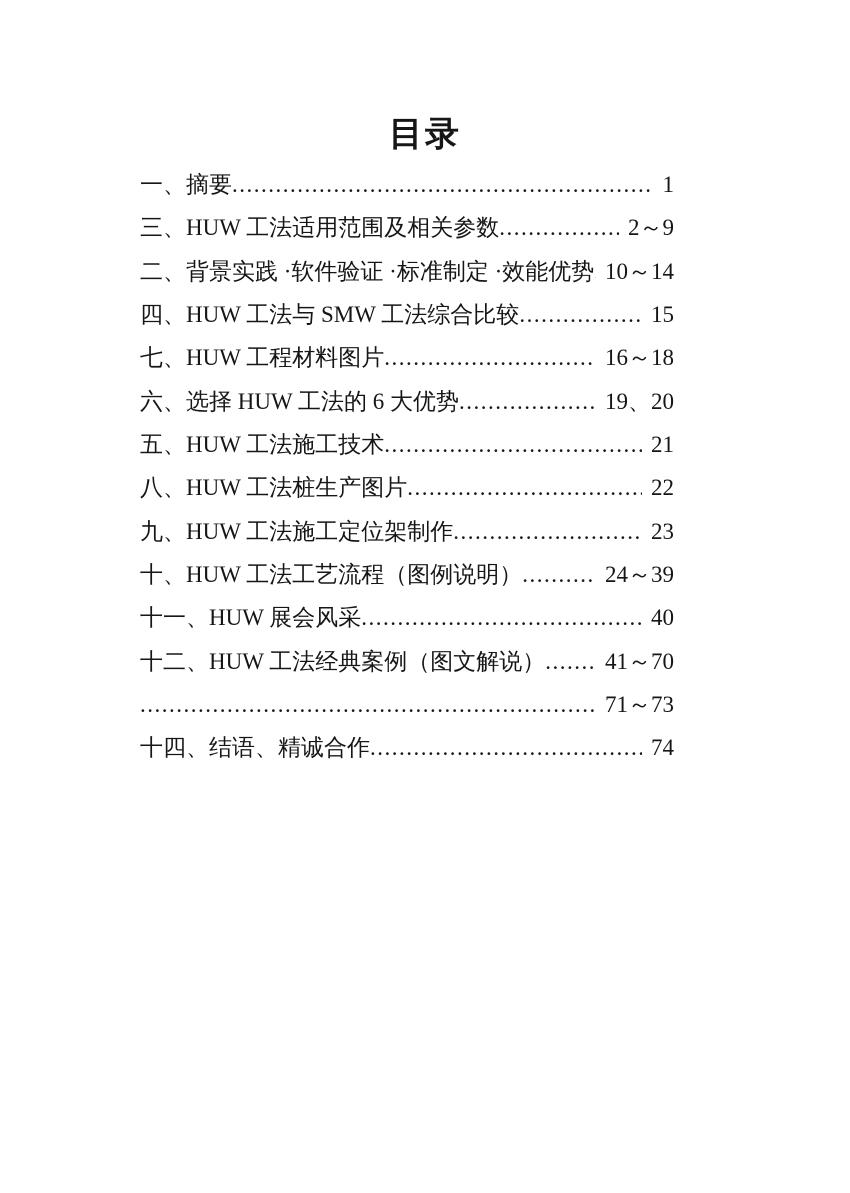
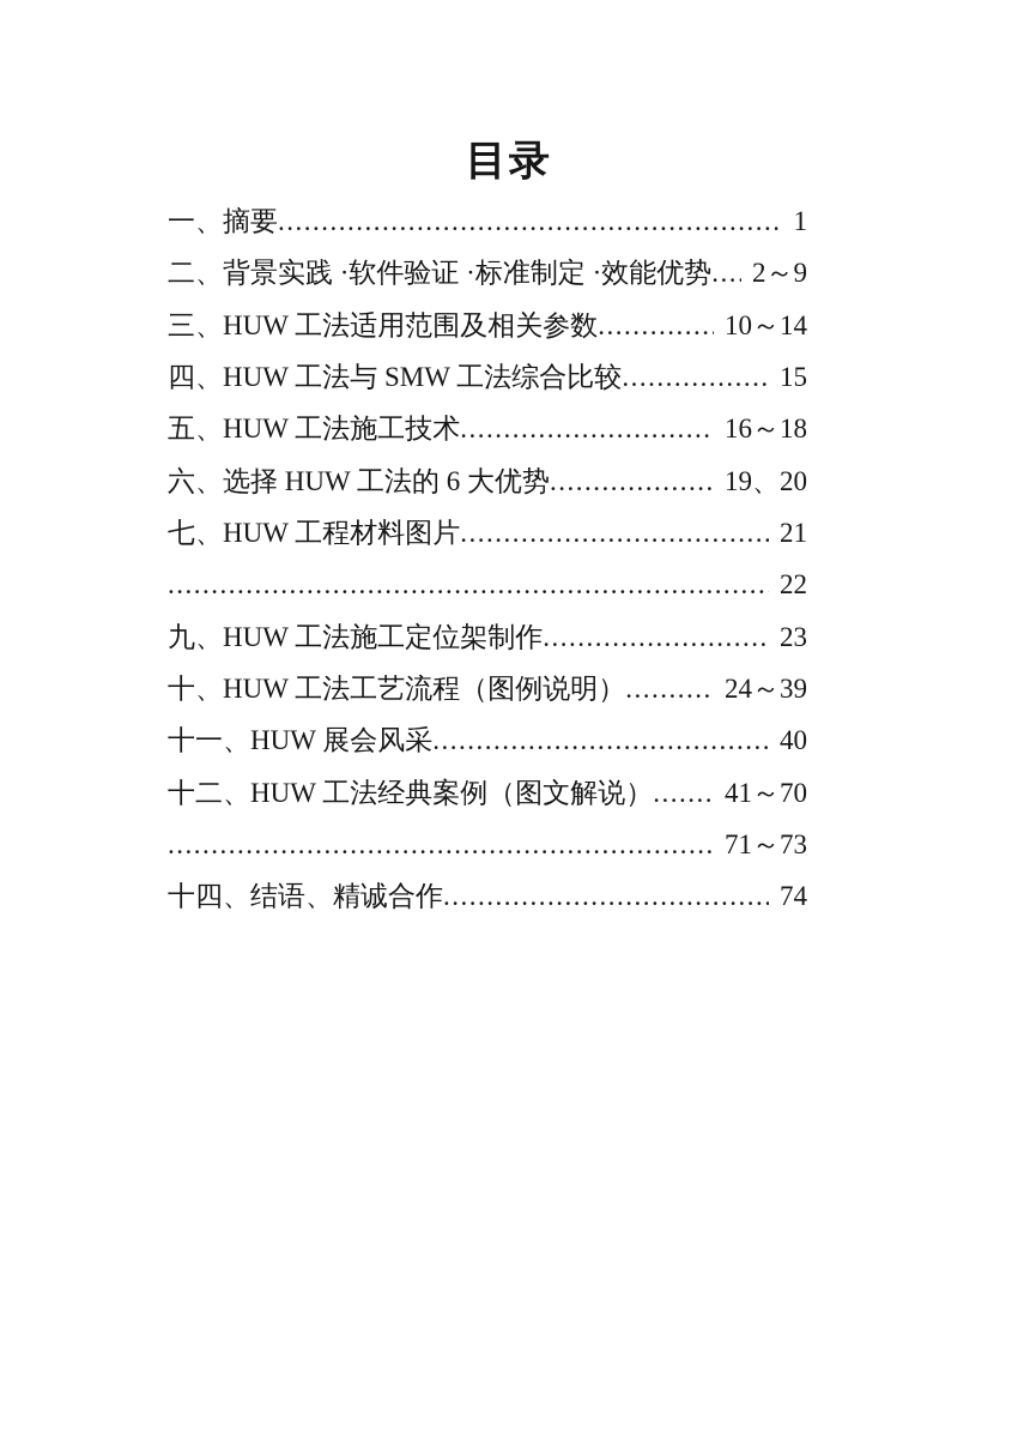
  目录
  一、摘要
  1
- 三、HUW 工法适用范围及相关参数
+ 二、背景实践 ·软件验证 ·标准制定 ·效能优势
  2～9
- 二、背景实践 ·软件验证 ·标准制定 ·效能优势
+ 三、HUW 工法适用范围及相关参数
  10～14
  四、HUW 工法与 SMW 工法综合比较
  15
- 七、HUW 工程材料图片
+ 五、HUW 工法施工技术
  16～18
  六、选择 HUW 工法的 6 大优势
  19、20
- 五、HUW 工法施工技术
+ 七、HUW 工程材料图片
  21
- 八、HUW 工法桩生产图片
  22
  九、HUW 工法施工定位架制作
  23
  十、HUW 工法工艺流程（图例说明）
  24～39
  十一、HUW 展会风采
  40
  十二、HUW 工法经典案例（图文解说）
  41～70
  71～73
  十四、结语、精诚合作
  74
